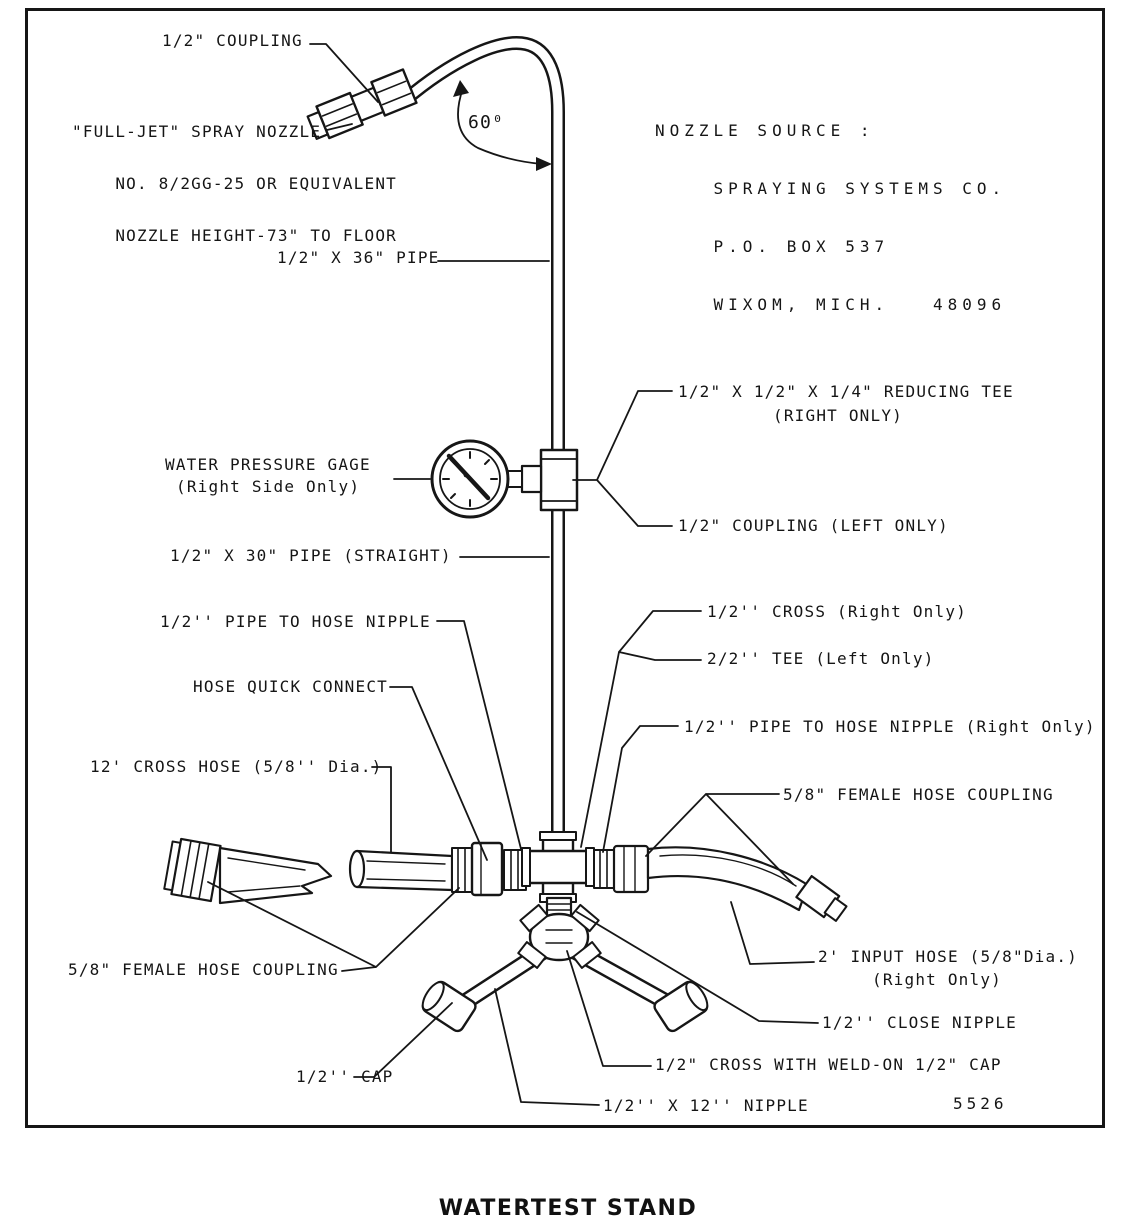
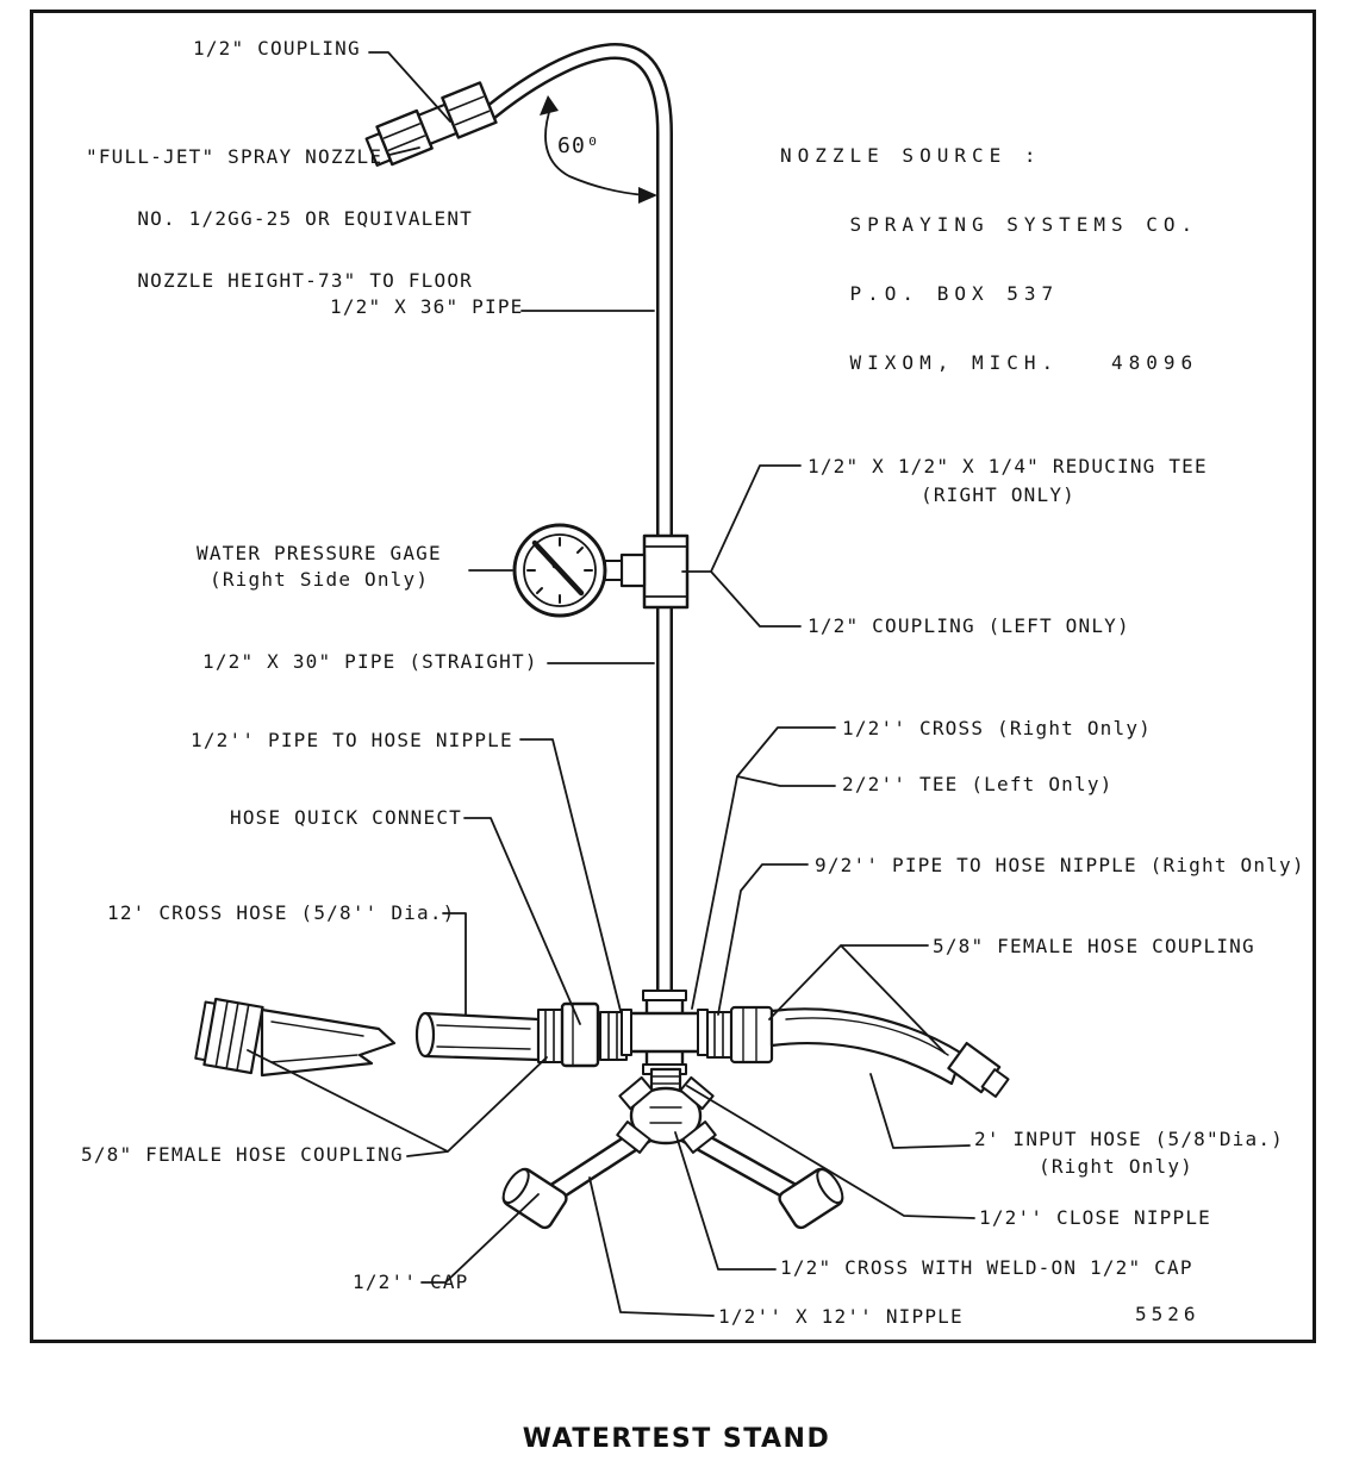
  1/2" COUPLING
  "FULL-JET" SPRAY NOZZLE
- NO. 8/2GG-25 OR EQUIVALENT
+ NO. 1/2GG-25 OR EQUIVALENT
  NOZZLE HEIGHT-73" TO FLOOR
  60⁰
  NOZZLE SOURCE :
  SPRAYING SYSTEMS CO.
  P.O. BOX 537
  WIXOM, MICH. 48096
  1/2" X 36" PIPE
  1/2" X 1/2" X 1/4" REDUCING TEE
  (RIGHT ONLY)
  WATER PRESSURE GAGE
  (Right Side Only)
  1/2" COUPLING (LEFT ONLY)
  1/2" X 30" PIPE (STRAIGHT)
  1/2'' PIPE TO HOSE NIPPLE
  1/2'' CROSS (Right Only)
  2/2'' TEE (Left Only)
  HOSE QUICK CONNECT
- 1/2'' PIPE TO HOSE NIPPLE (Right Only)
+ 9/2'' PIPE TO HOSE NIPPLE (Right Only)
  12' CROSS HOSE (5/8'' Dia.)
  5/8" FEMALE HOSE COUPLING
  5/8" FEMALE HOSE COUPLING
  2' INPUT HOSE (5/8"Dia.)
  (Right Only)
  1/2'' CLOSE NIPPLE
  1/2'' CAP
  1/2" CROSS WITH WELD-ON 1/2" CAP
  1/2'' X 12'' NIPPLE
  5526
  WATERTEST STAND
